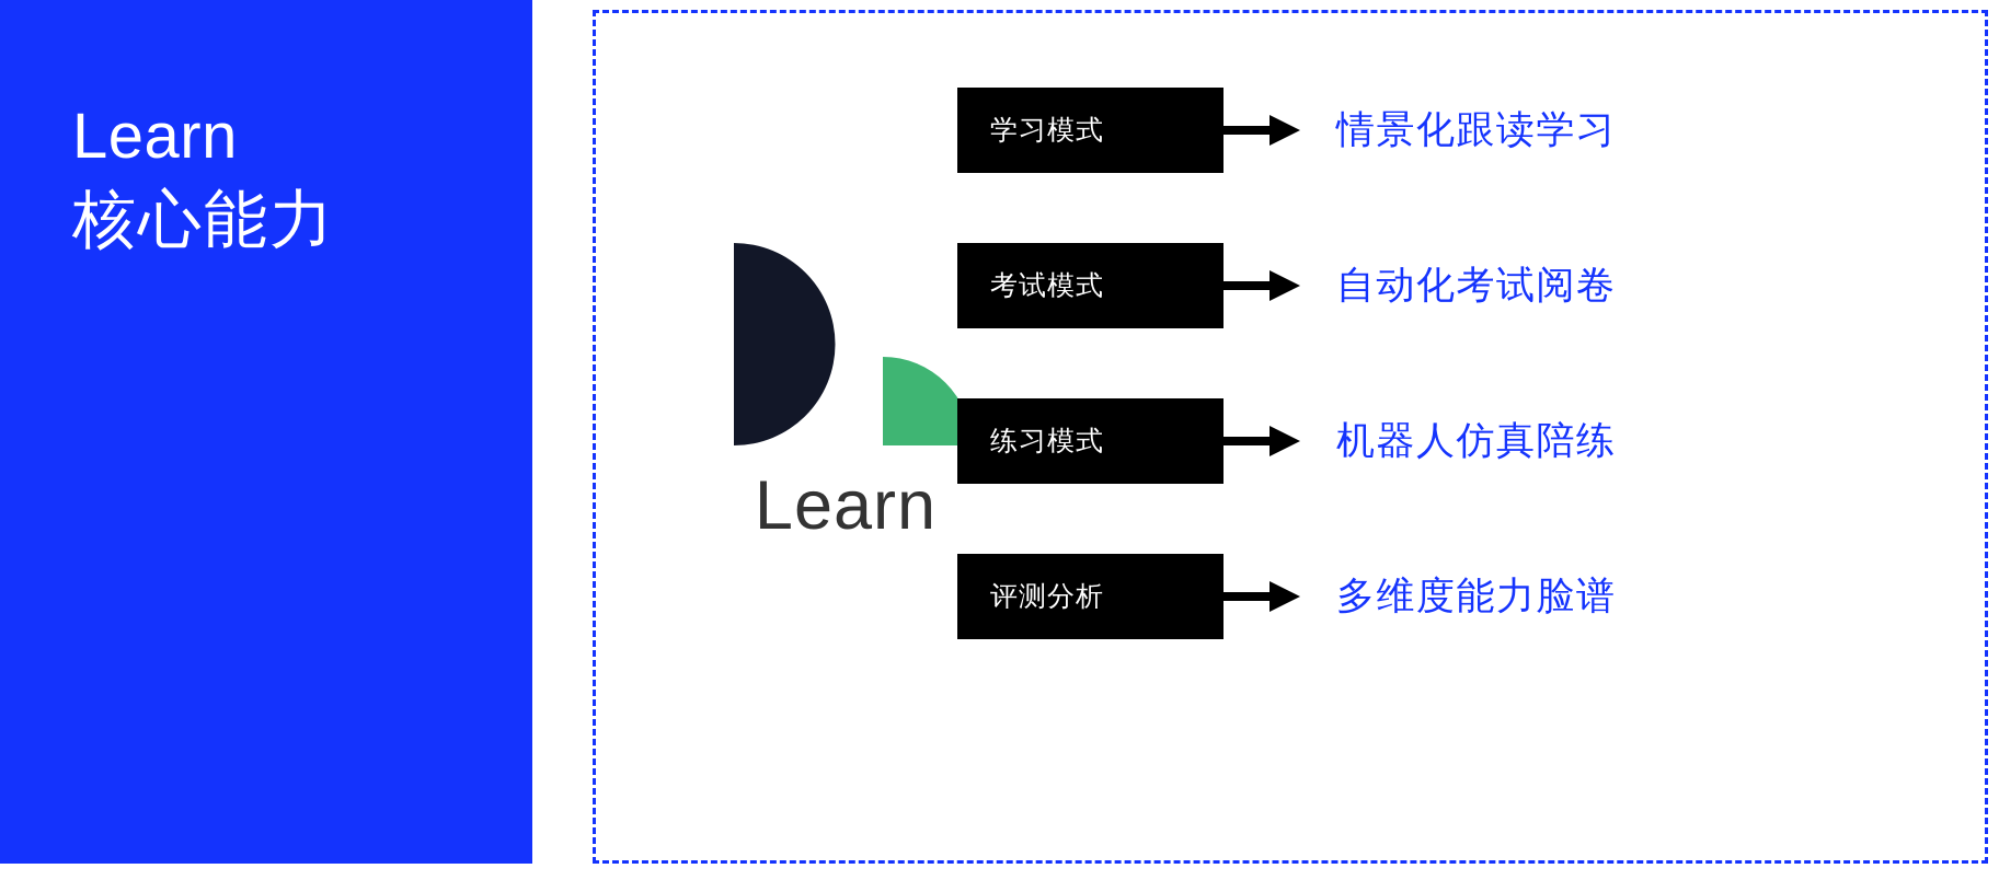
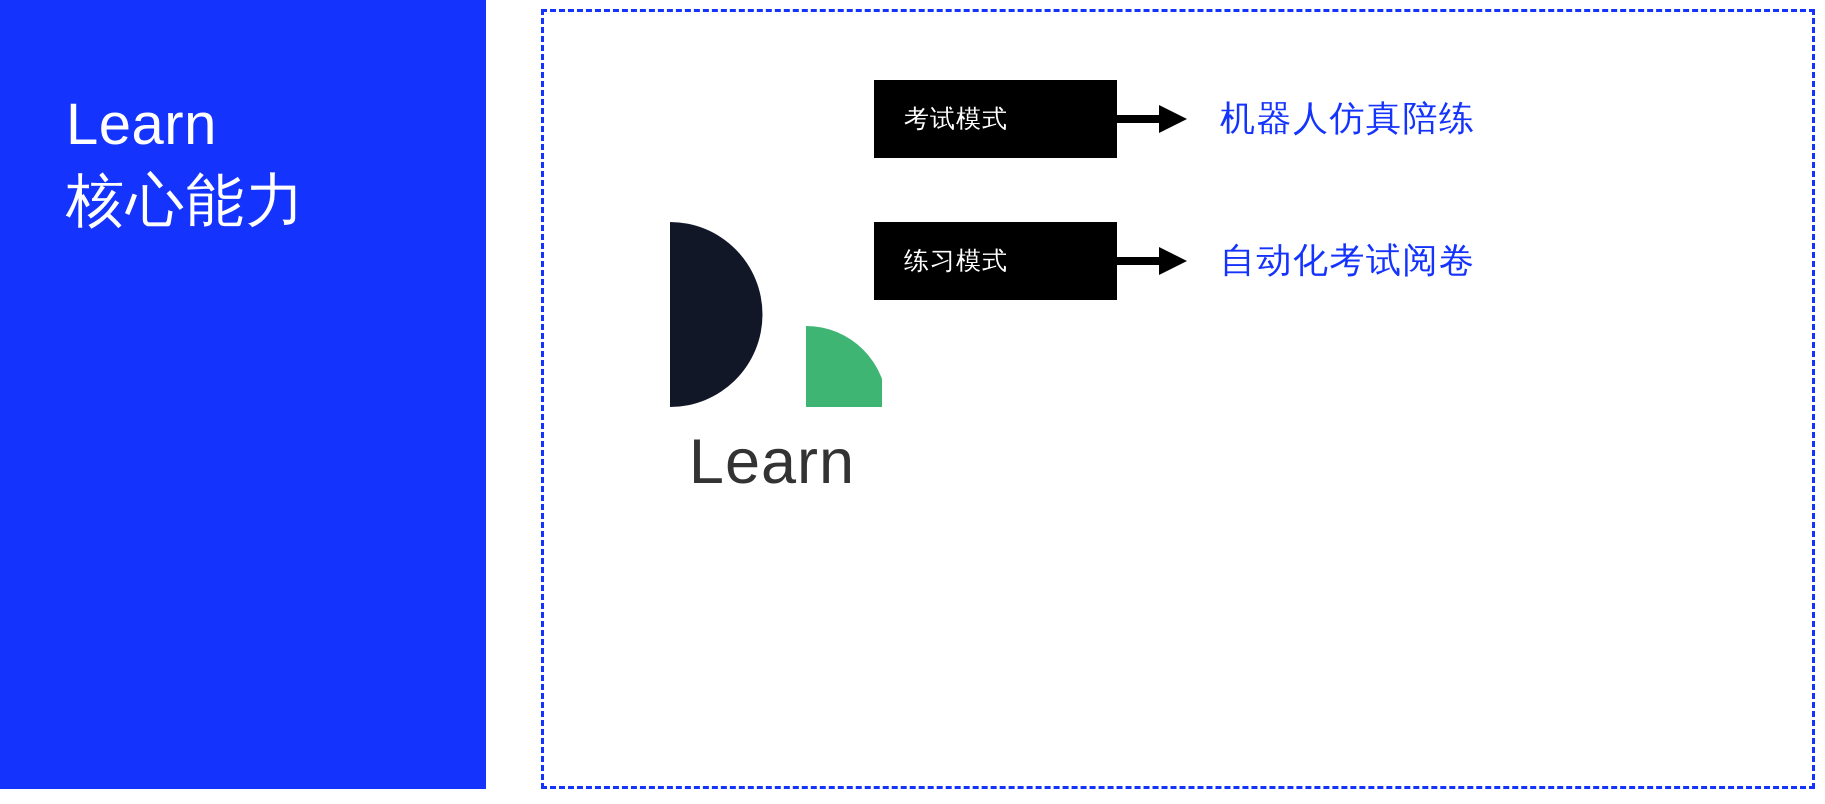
  Learn
  核心能力
  Learn
- 学习模式
- 情景化跟读学习
  考试模式
- 自动化考试阅卷
+ 机器人仿真陪练
  练习模式
- 机器人仿真陪练
+ 自动化考试阅卷
- 评测分析
- 多维度能力脸谱
